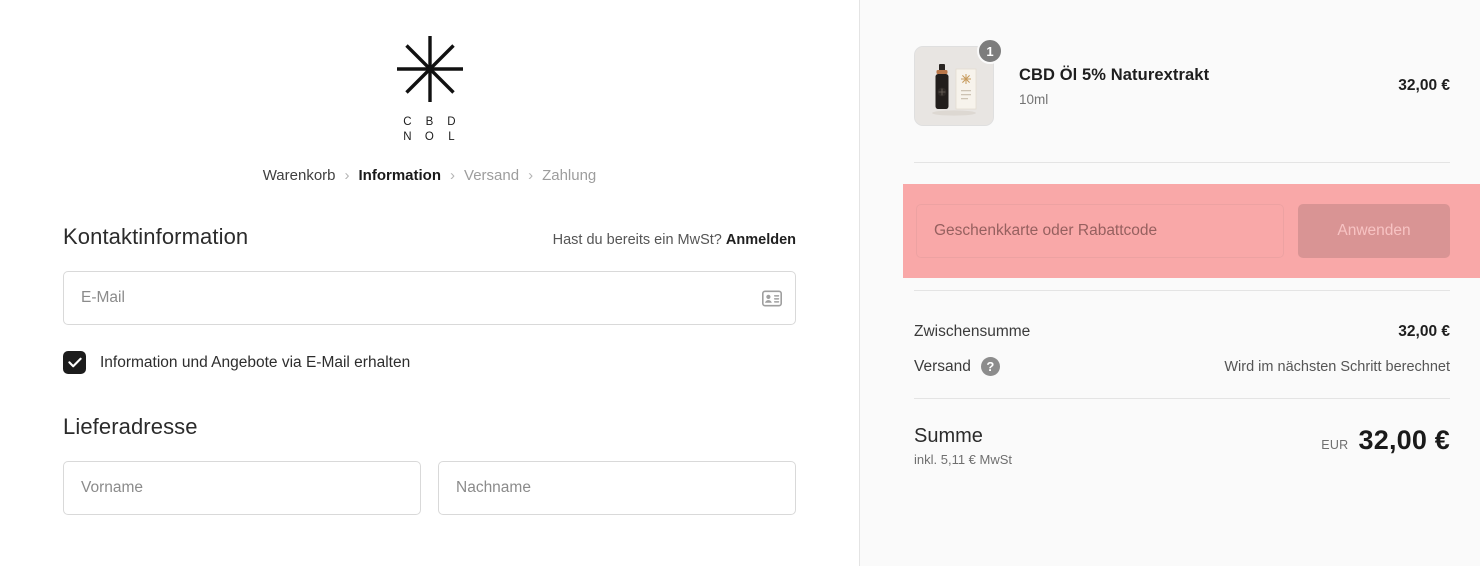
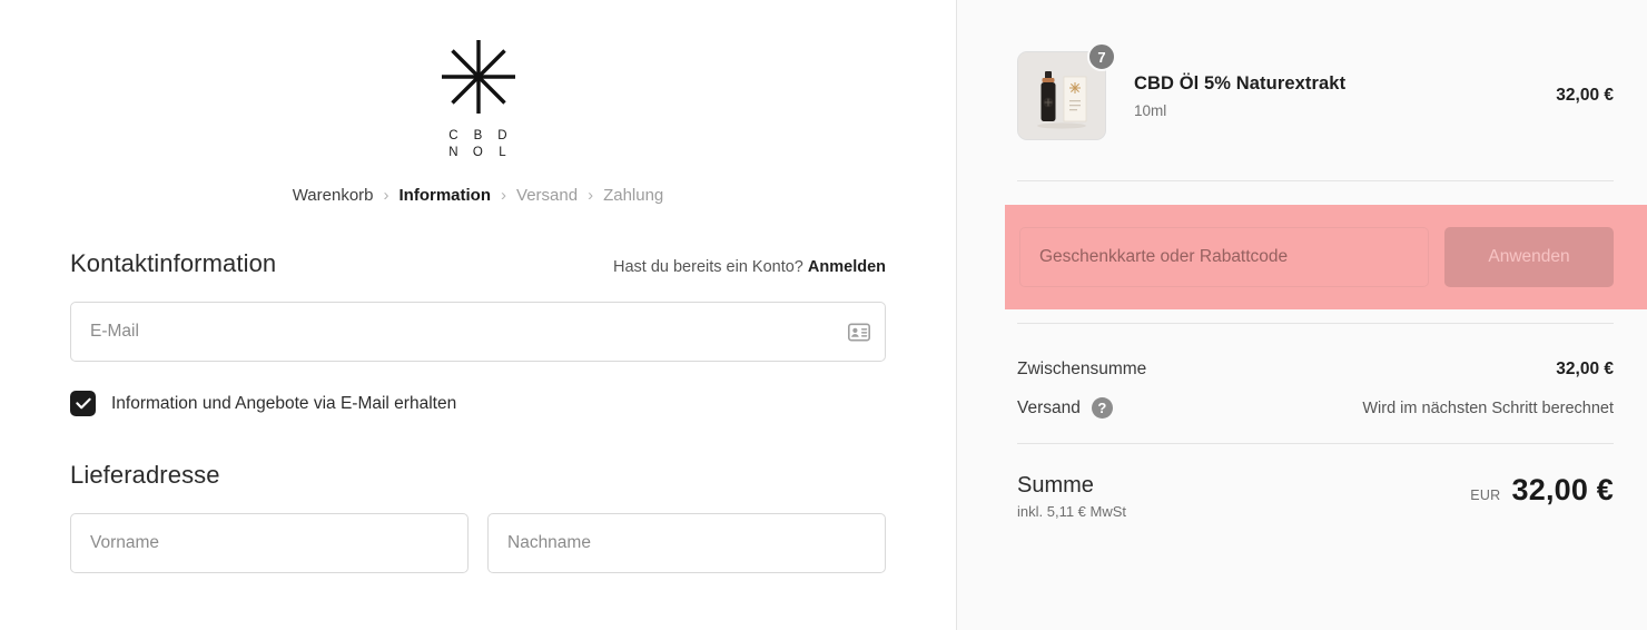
  C
  B
  D
  N
  O
  L
  Warenkorb
  ›
  Information
  ›
  Versand
  ›
  Zahlung
  Kontaktinformation
- Hast du bereits ein MwSt? Anmelden
+ Hast du bereits ein Konto? Anmelden
  E-Mail
  Information und Angebote via E-Mail erhalten
  Lieferadresse
  Vorname
  Nachname
- 1
+ 7
  CBD Öl 5% Naturextrakt
  10ml
  32,00 €
  Geschenkkarte oder Rabattcode
  Anwenden
  Zwischensumme
  32,00 €
  Versand
  ?
  Wird im nächsten Schritt berechnet
  Summe
  inkl. 5,11 € MwSt
  EUR
  32,00 €
